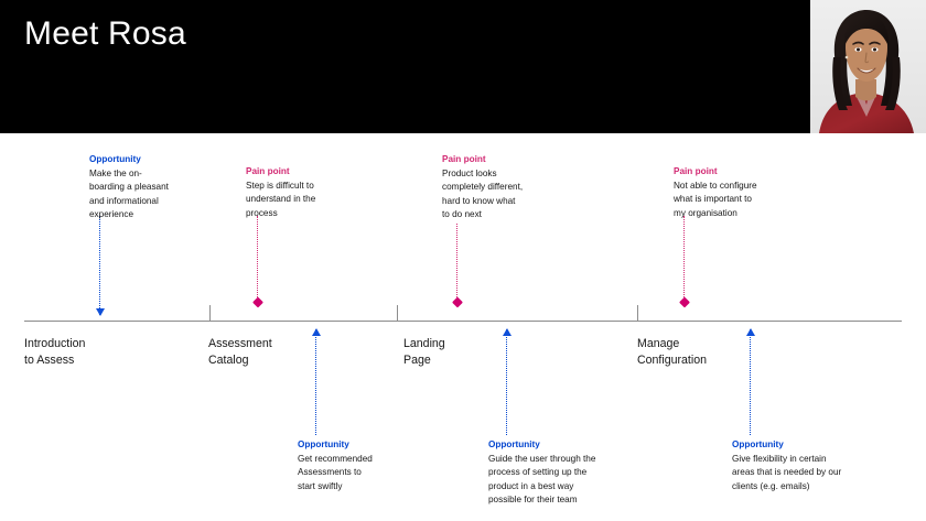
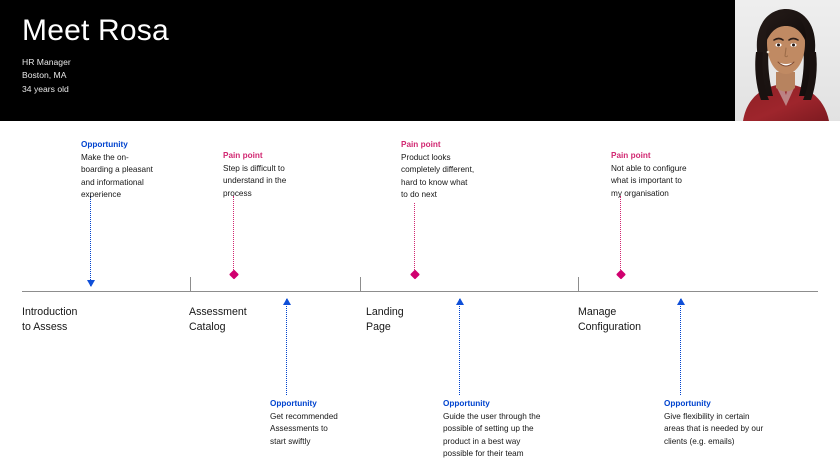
  Meet Rosa
+ HR Manager
+ Boston, MA
+ 34 years old
  Introduction
  to Assess
  Assessment
  Catalog
  Landing
  Page
  Manage
  Configuration
  Opportunity
  Make the on-
  boarding a pleasant
  and informational
  experience
  Pain point
  Step is difficult to
  understand in the
  process
  Pain point
  Product looks
  completely different,
  hard to know what
  to do next
  Pain point
  Not able to configure
  what is important to
  my organisation
  Opportunity
  Get recommended
  Assessments to
  start swiftly
  Opportunity
  Guide the user through the
- process of setting up the
+ possible of setting up the
  product in a best way
  possible for their team
  Opportunity
  Give flexibility in certain
  areas that is needed by our
  clients (e.g. emails)
